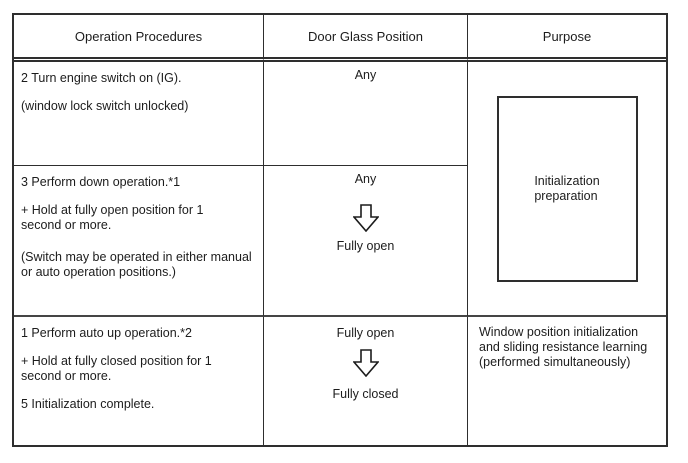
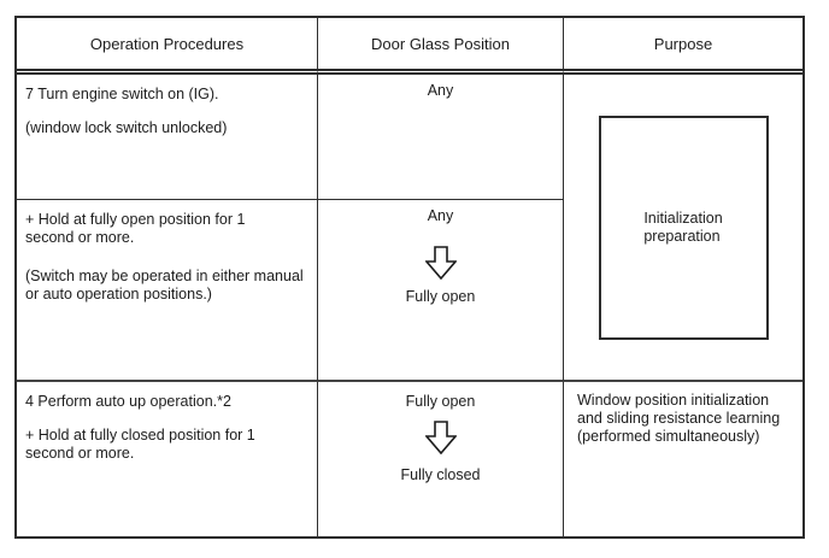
  Operation Procedures
  Door Glass Position
  Purpose
- 2 Turn engine switch on (IG).
+ 7 Turn engine switch on (IG).
  (window lock switch unlocked)
  Any
  Initialization
  preparation
- 3 Perform down operation.*1
  + Hold at fully open position for 1
  second or more.
  (Switch may be operated in either manual
  or auto operation positions.)
  Any
  Fully open
- 1 Perform auto up operation.*2
+ 4 Perform auto up operation.*2
  + Hold at fully closed position for 1
  second or more.
- 5 Initialization complete.
  Fully open
  Fully closed
  Window position initialization
  and sliding resistance learning
  (performed simultaneously)
